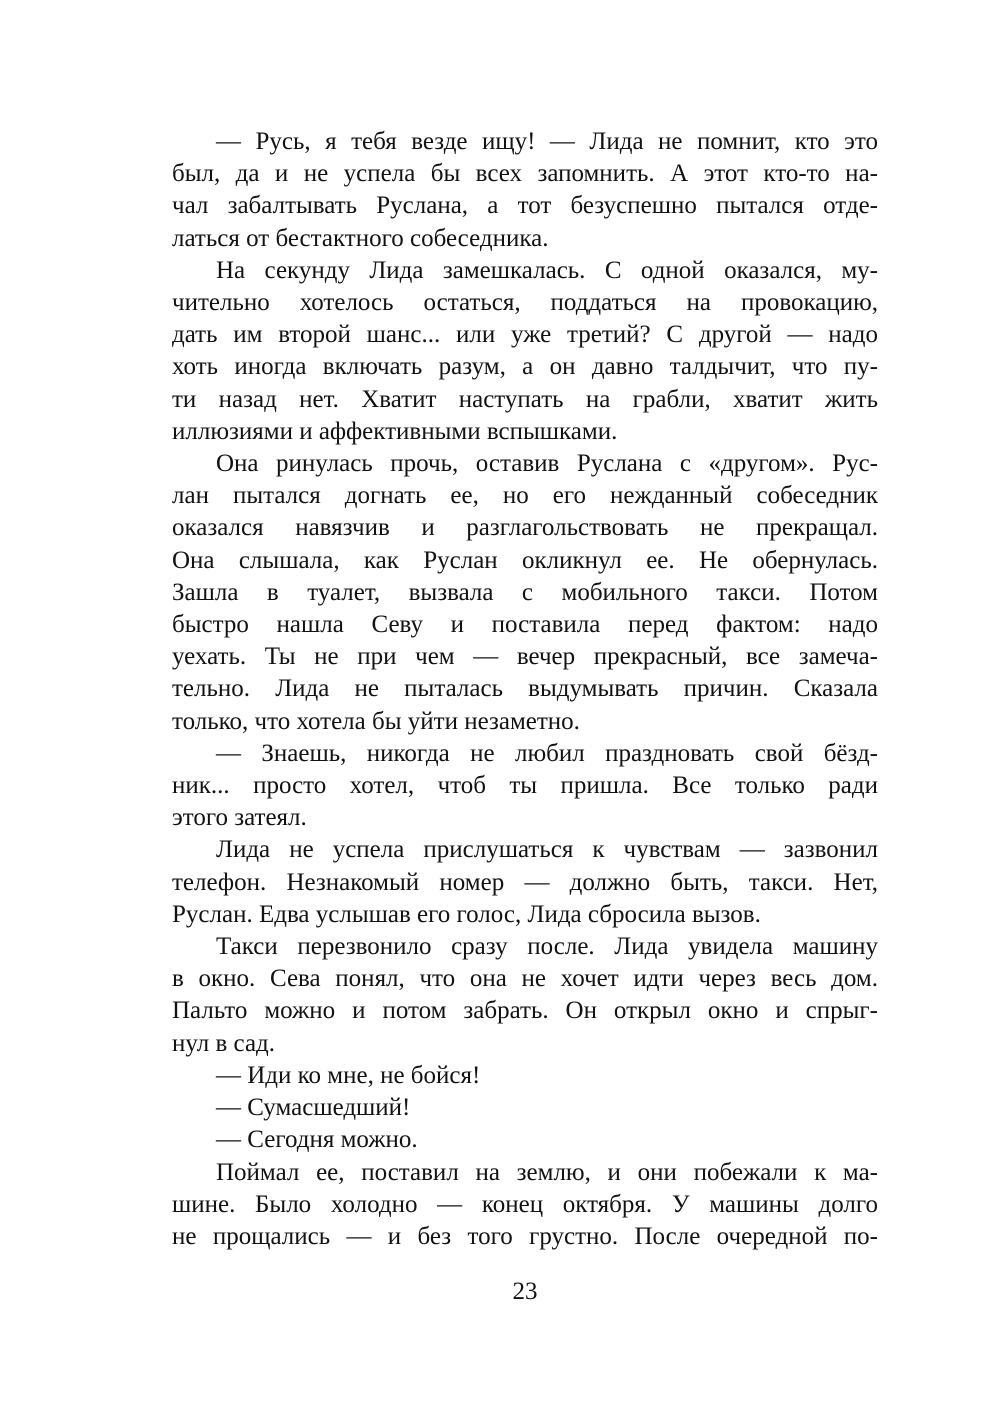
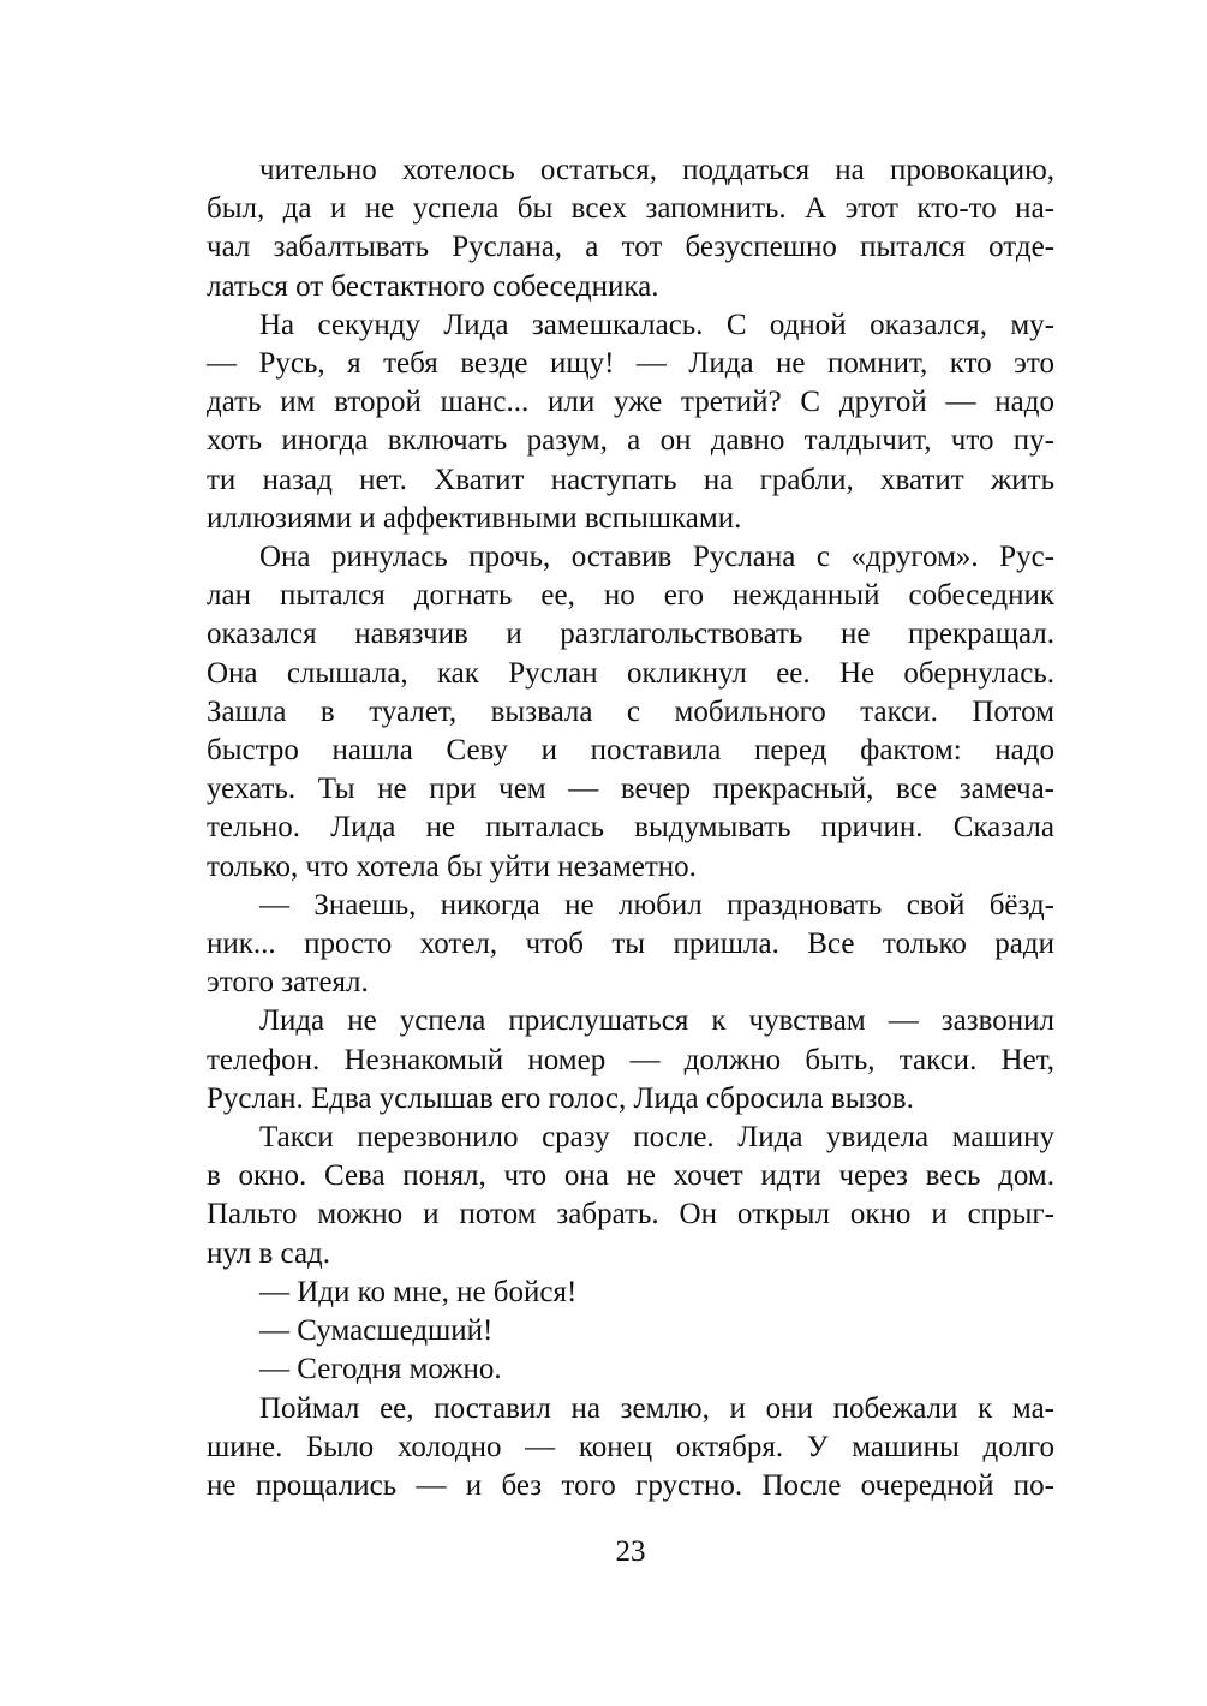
- — Русь, я тебя везде ищу! — Лида не помнит, кто это
+ чительно хотелось остаться, поддаться на провокацию,
  был, да и не успела бы всех запомнить. А этот кто-то на-
  чал забалтывать Руслана, а тот безуспешно пытался отде-
  латься от бестактного собеседника.
  На секунду Лида замешкалась. С одной оказался, му-
- чительно хотелось остаться, поддаться на провокацию,
+ — Русь, я тебя везде ищу! — Лида не помнит, кто это
  дать им второй шанс... или уже третий? С другой — надо
  хоть иногда включать разум, а он давно талдычит, что пу-
  ти назад нет. Хватит наступать на грабли, хватит жить
  иллюзиями и аффективными вспышками.
  Она ринулась прочь, оставив Руслана с «другом». Рус-
  лан пытался догнать ее, но его нежданный собеседник
  оказался навязчив и разглагольствовать не прекращал.
  Она слышала, как Руслан окликнул ее. Не обернулась.
  Зашла в туалет, вызвала с мобильного такси. Потом
  быстро нашла Севу и поставила перед фактом: надо
  уехать. Ты не при чем — вечер прекрасный, все замеча-
  тельно. Лида не пыталась выдумывать причин. Сказала
  только, что хотела бы уйти незаметно.
  — Знаешь, никогда не любил праздновать свой бёзд-
  ник... просто хотел, чтоб ты пришла. Все только ради
  этого затеял.
  Лида не успела прислушаться к чувствам — зазвонил
  телефон. Незнакомый номер — должно быть, такси. Нет,
  Руслан. Едва услышав его голос, Лида сбросила вызов.
  Такси перезвонило сразу после. Лида увидела машину
  в окно. Сева понял, что она не хочет идти через весь дом.
  Пальто можно и потом забрать. Он открыл окно и спрыг-
  нул в сад.
  — Иди ко мне, не бойся!
  — Сумасшедший!
  — Сегодня можно.
  Поймал ее, поставил на землю, и они побежали к ма-
  шине. Было холодно — конец октября. У машины долго
  не прощались — и без того грустно. После очередной по-
  23
